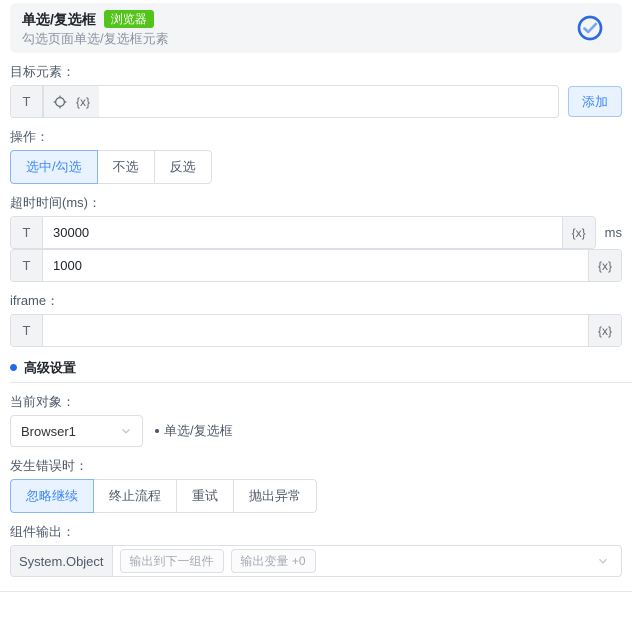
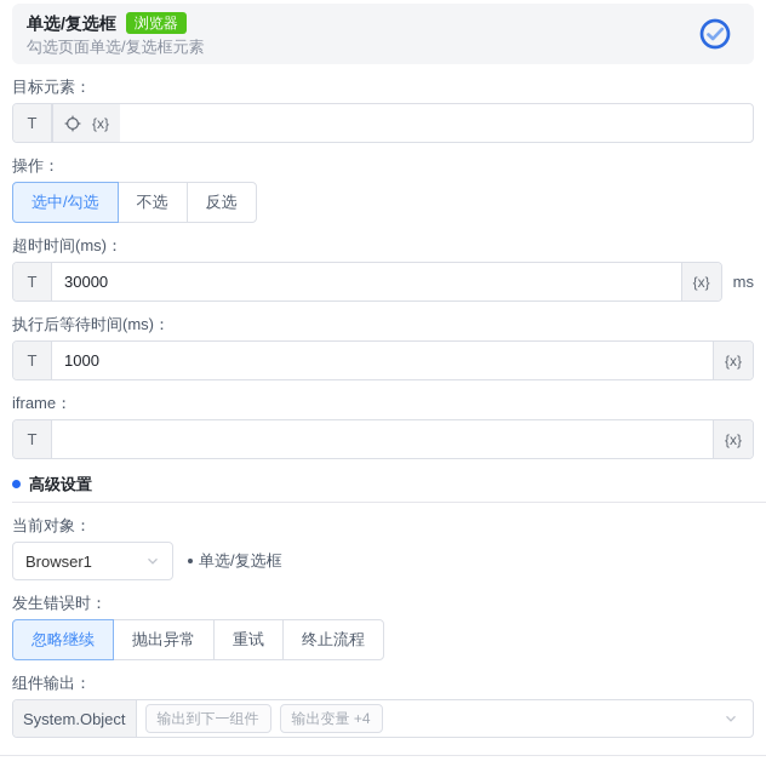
  单选/复选框
  浏览器
  勾选页面单选/复选框元素
  目标元素：
  T
  {x}
- 添加
  操作：
  选中/勾选
  不选
  反选
  超时时间(ms)：
  T
  30000
  {x}
  ms
+ 执行后等待时间(ms)：
  T
  1000
  {x}
  iframe：
  T
  {x}
  高级设置
  当前对象：
  Browser1
  单选/复选框
  发生错误时：
  忽略继续
- 终止流程
+ 抛出异常
  重试
- 抛出异常
+ 终止流程
  组件输出：
  System.Object
  输出到下一组件
- 输出变量 +0
+ 输出变量 +4
